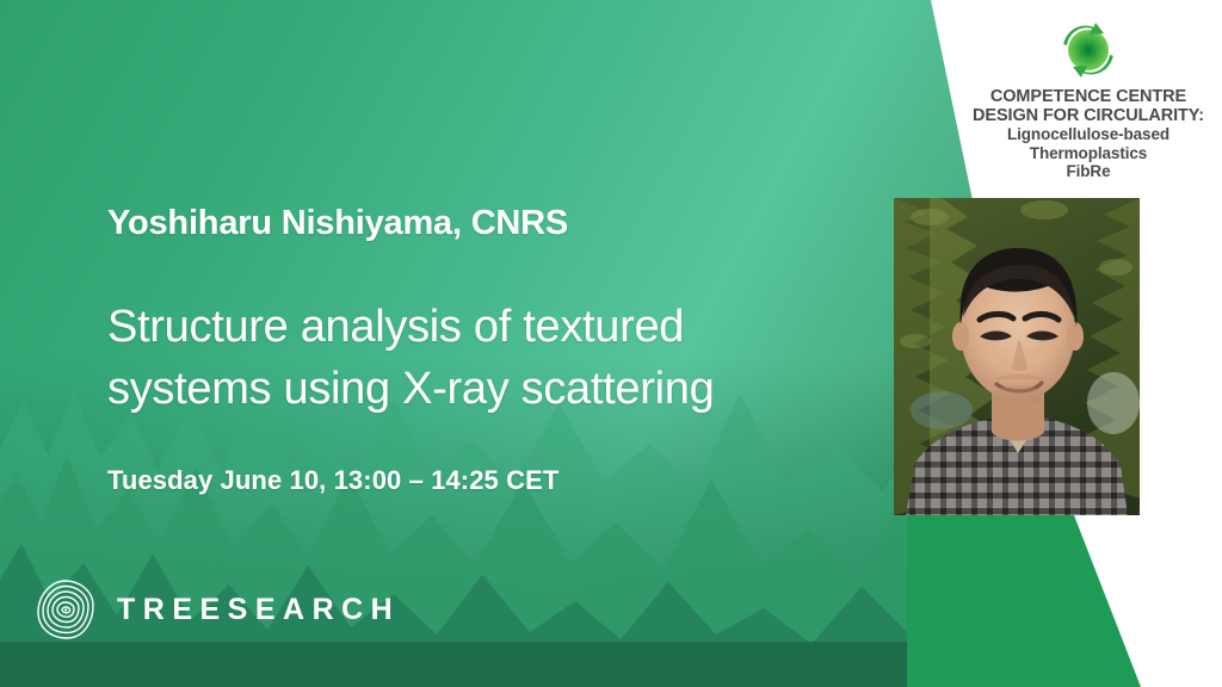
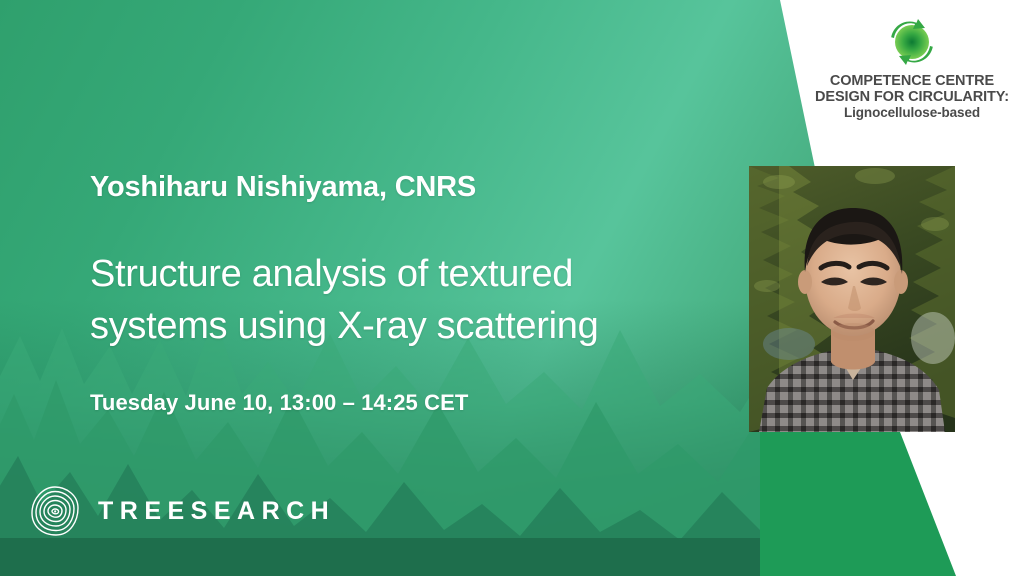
  Yoshiharu Nishiyama, CNRS
  Structure analysis of textured
  systems using X-ray scattering
  Tuesday June 10, 13:00 – 14:25 CET
  TREESEARCH
  COMPETENCE CENTRE
  DESIGN FOR CIRCULARITY:
  Lignocellulose-based
- Thermoplastics
- FibRe
